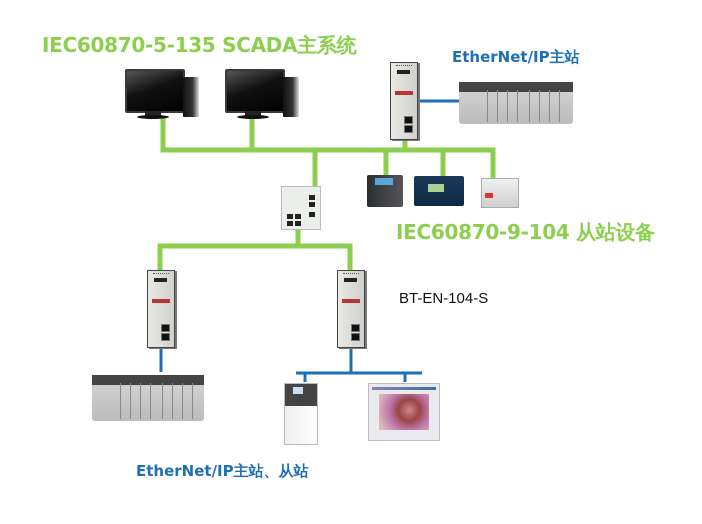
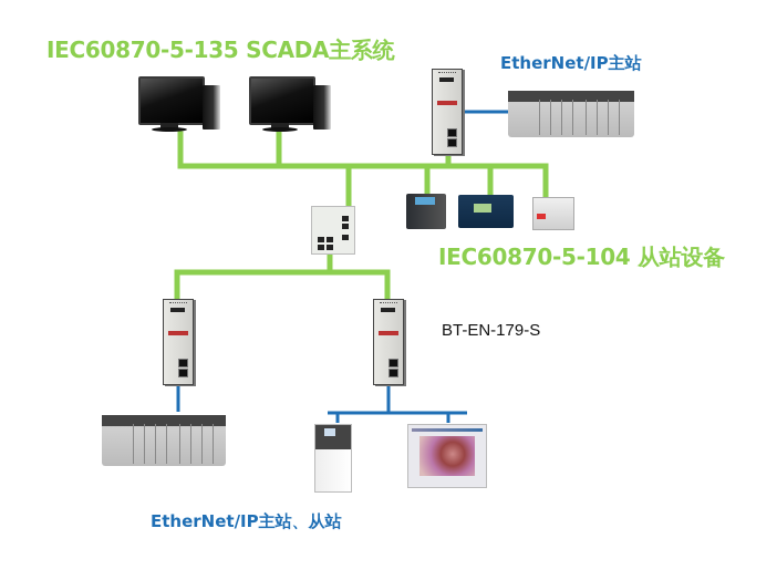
  IEC60870-5-135 SCADA主系统
  EtherNet/IP主站
- IEC60870-9-104 从站设备
+ IEC60870-5-104 从站设备
- BT-EN-104-S
+ BT-EN-179-S
  EtherNet/IP主站、从站
